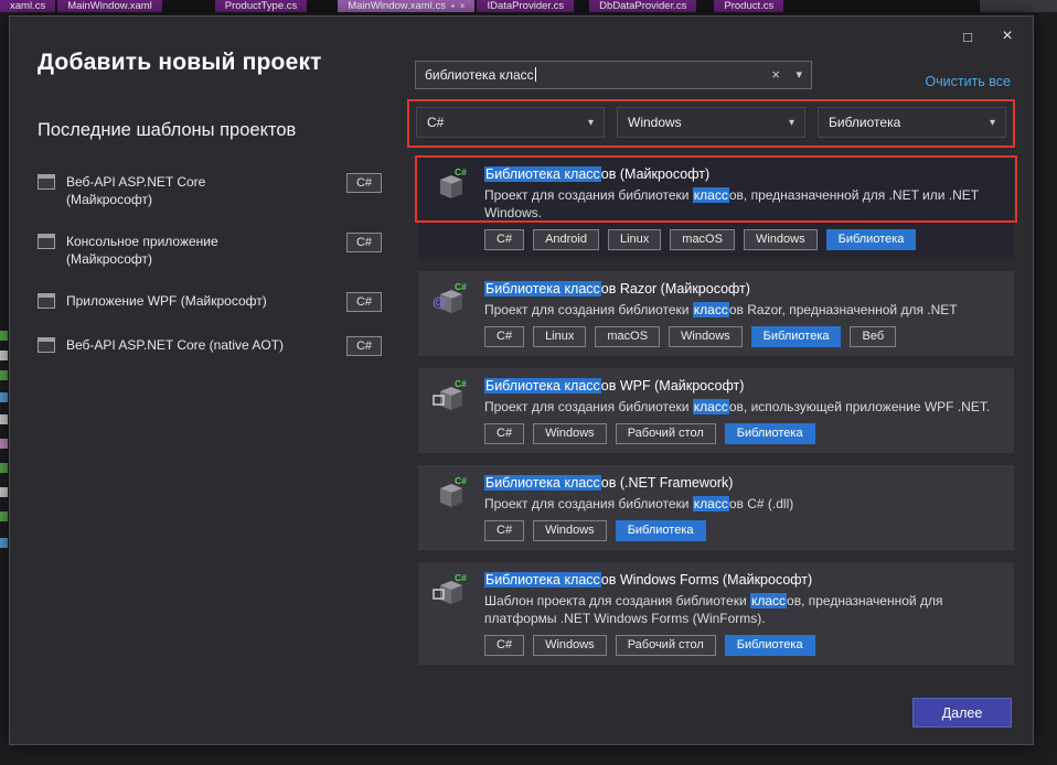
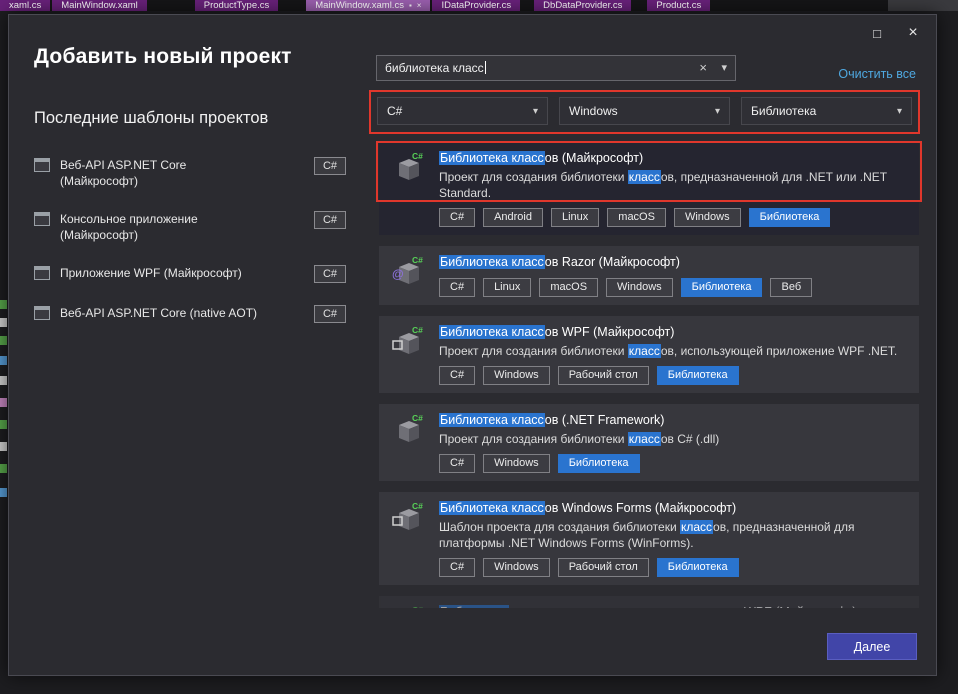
  xaml.cs
  MainWindow.xaml
  ProductType.cs
  MainWindow.xaml.cs
  ▪
  ×
  IDataProvider.cs
  DbDataProvider.cs
  Product.cs
  □
  ×
  Добавить новый проект
  библиотека класс
  ×
  ▾
  Очистить все
  Последние шаблоны проектов
  Веб-API ASP.NET Core (Майкрософт)
  C#
  Консольное приложение (Майкрософт)
  C#
  Приложение WPF (Майкрософт)
  C#
  Веб-API ASP.NET Core (native AOT)
  C#
  C#
  ▾
  Windows
  ▾
  Библиотека
  ▾
  C#
  Библиотека классов (Майкрософт)
- Проект для создания библиотеки классов, предназначенной для .NET или .NET Windows.
+ Проект для создания библиотеки классов, предназначенной для .NET или .NET Standard.
  C#
  Android
  Linux
  macOS
  Windows
  Библиотека
  C#
  @
  Библиотека классов Razor (Майкрософт)
- Проект для создания библиотеки классов Razor, предназначенной для .NET
  C#
  Linux
  macOS
  Windows
  Библиотека
  Веб
  C#
  Библиотека классов WPF (Майкрософт)
  Проект для создания библиотеки классов, использующей приложение WPF .NET.
  C#
  Windows
  Рабочий стол
  Библиотека
  C#
  Библиотека классов (.NET Framework)
  Проект для создания библиотеки классов C# (.dll)
  C#
  Windows
  Библиотека
  C#
  Библиотека классов Windows Forms (Майкрософт)
  Шаблон проекта для создания библиотеки классов, предназначенной для платформы .NET Windows Forms (WinForms).
  C#
  Windows
  Рабочий стол
  Библиотека
  Далее
